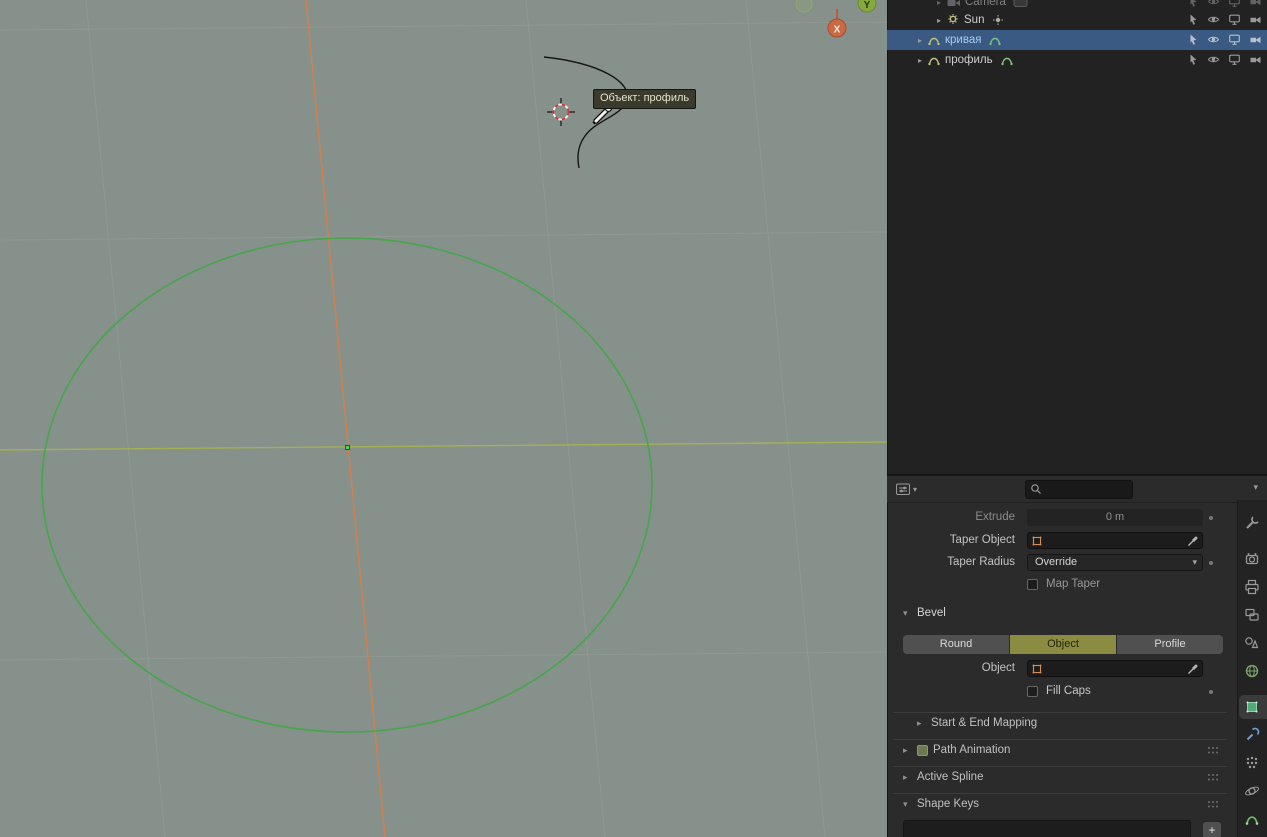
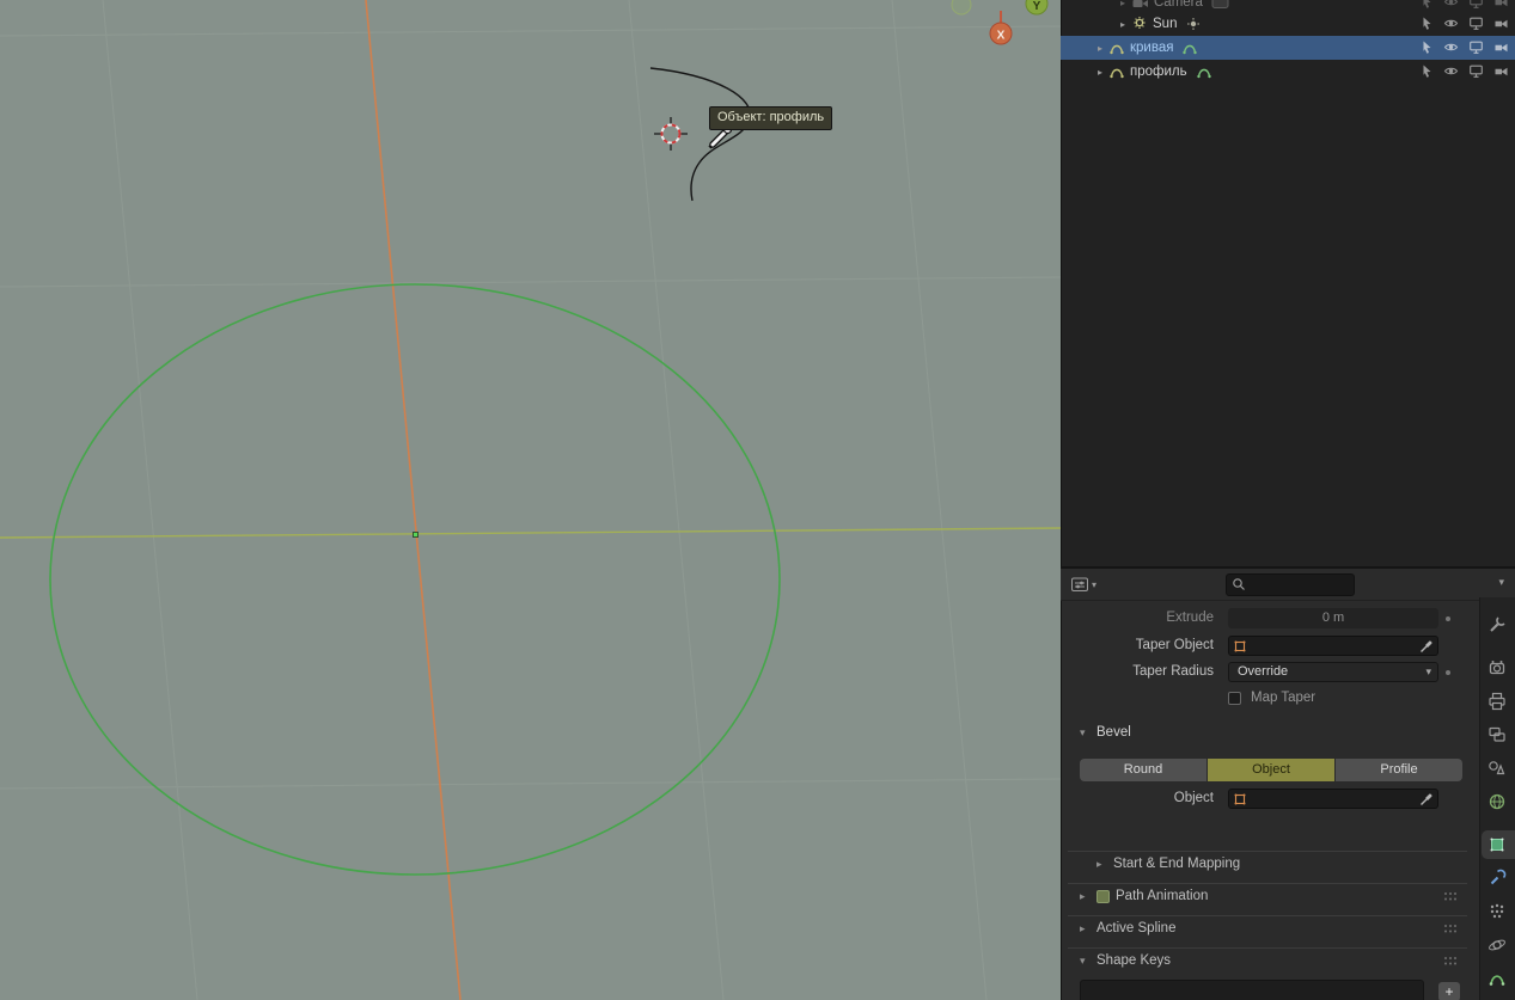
  Y
  X
  Объект: профиль
  ▸
  Camera
  ▸
  Sun
  ▸
  кривая
  ▸
  профиль
  ▾
  ▾
  Extrude
  0 m
  Taper Object
  Taper Radius
  Override
  ▾
  Map Taper
  ▾
  Bevel
  Round
  Object
  Profile
  Object
- Fill Caps
  ▸
  Start & End Mapping
  ▸
  Path Animation
  ▸
  Active Spline
  ▾
  Shape Keys
  +
